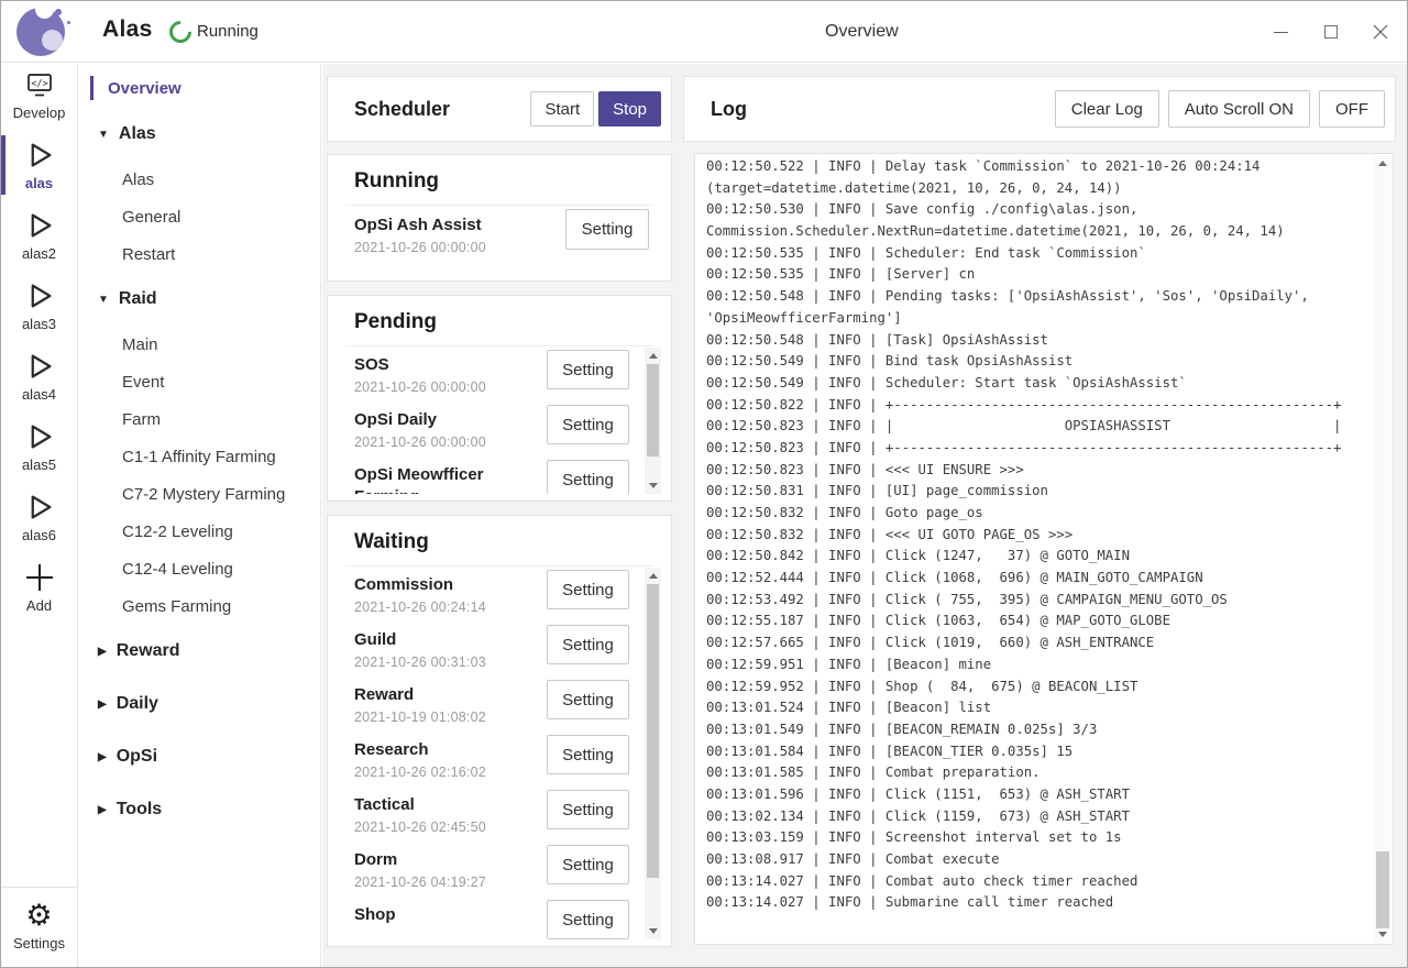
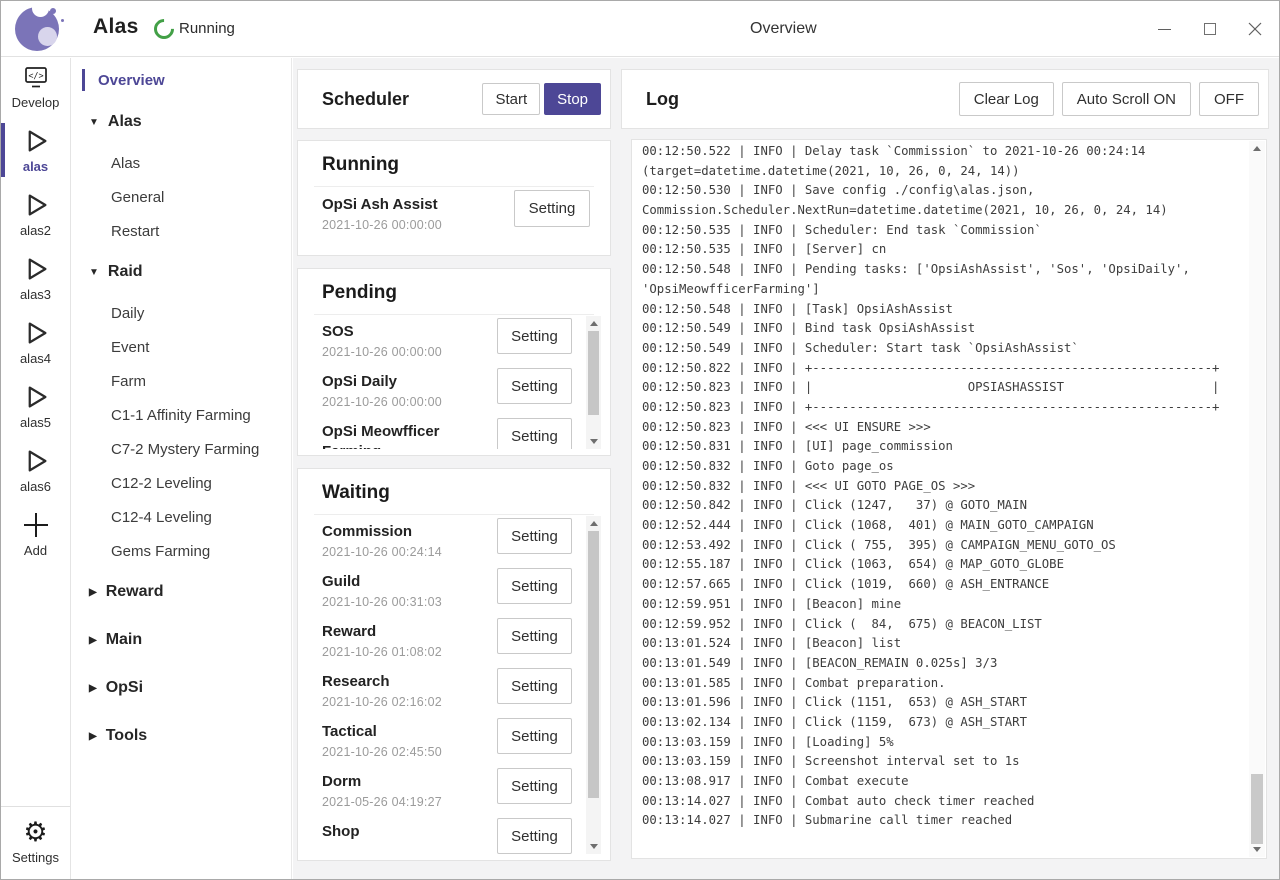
  Alas
  Running
  Overview
  </>
  Develop
  alas
  alas2
  alas3
  alas4
  alas5
  alas6
  Add
  ⚙
  Settings
  Overview
  Alas
  Alas
  General
  Restart
  Raid
- Main
+ Daily
  Event
  Farm
  C1-1 Affinity Farming
  C7-2 Mystery Farming
  C12-2 Leveling
  C12-4 Leveling
  Gems Farming
  Reward
- Daily
+ Main
  OpSi
  Tools
  Scheduler
  Start
  Stop
  Running
  OpSi Ash Assist
  2021-10-26 00:00:00
  Setting
  Pending
  SOS
  2021-10-26 00:00:00
  Setting
  OpSi Daily
  2021-10-26 00:00:00
  Setting
  Setting
  Waiting
  Commission
  2021-10-26 00:24:14
  Setting
  Guild
  2021-10-26 00:31:03
  Setting
  Reward
- 2021-10-19 01:08:02
+ 2021-10-26 01:08:02
  Setting
  Research
  2021-10-26 02:16:02
  Setting
  Tactical
  2021-10-26 02:45:50
  Setting
  Dorm
- 2021-10-26 04:19:27
+ 2021-05-26 04:19:27
  Setting
  Shop
  Setting
  Log
  Clear Log
  Auto Scroll ON
  OFF
  00:12:50.522 | INFO | Delay task `Commission` to 2021-10-26 00:24:14
  (target=datetime.datetime(2021, 10, 26, 0, 24, 14))
  00:12:50.530 | INFO | Save config ./config\alas.json,
  Commission.Scheduler.NextRun=datetime.datetime(2021, 10, 26, 0, 24, 14)
  00:12:50.535 | INFO | Scheduler: End task `Commission`
  00:12:50.535 | INFO | [Server] cn
  00:12:50.548 | INFO | Pending tasks: ['OpsiAshAssist', 'Sos', 'OpsiDaily',
  'OpsiMeowfficerFarming']
  00:12:50.548 | INFO | [Task] OpsiAshAssist
  00:12:50.549 | INFO | Bind task OpsiAshAssist
  00:12:50.549 | INFO | Scheduler: Start task `OpsiAshAssist`
  00:12:50.822 | INFO | +------------------------------------------------------+
  00:12:50.823 | INFO | | OPSIASHASSIST |
  00:12:50.823 | INFO | +------------------------------------------------------+
  00:12:50.823 | INFO | <<< UI ENSURE >>>
  00:12:50.831 | INFO | [UI] page_commission
  00:12:50.832 | INFO | Goto page_os
  00:12:50.832 | INFO | <<< UI GOTO PAGE_OS >>>
  00:12:50.842 | INFO | Click (1247, 37) @ GOTO_MAIN
- 00:12:52.444 | INFO | Click (1068, 696) @ MAIN_GOTO_CAMPAIGN
+ 00:12:52.444 | INFO | Click (1068, 401) @ MAIN_GOTO_CAMPAIGN
  00:12:53.492 | INFO | Click ( 755, 395) @ CAMPAIGN_MENU_GOTO_OS
  00:12:55.187 | INFO | Click (1063, 654) @ MAP_GOTO_GLOBE
  00:12:57.665 | INFO | Click (1019, 660) @ ASH_ENTRANCE
  00:12:59.951 | INFO | [Beacon] mine
- 00:12:59.952 | INFO | Shop ( 84, 675) @ BEACON_LIST
+ 00:12:59.952 | INFO | Click ( 84, 675) @ BEACON_LIST
  00:13:01.524 | INFO | [Beacon] list
  00:13:01.549 | INFO | [BEACON_REMAIN 0.025s] 3/3
- 00:13:01.584 | INFO | [BEACON_TIER 0.035s] 15
  00:13:01.585 | INFO | Combat preparation.
  00:13:01.596 | INFO | Click (1151, 653) @ ASH_START
  00:13:02.134 | INFO | Click (1159, 673) @ ASH_START
+ 00:13:03.159 | INFO | [Loading] 5%
  00:13:03.159 | INFO | Screenshot interval set to 1s
  00:13:08.917 | INFO | Combat execute
  00:13:14.027 | INFO | Combat auto check timer reached
  00:13:14.027 | INFO | Submarine call timer reached
